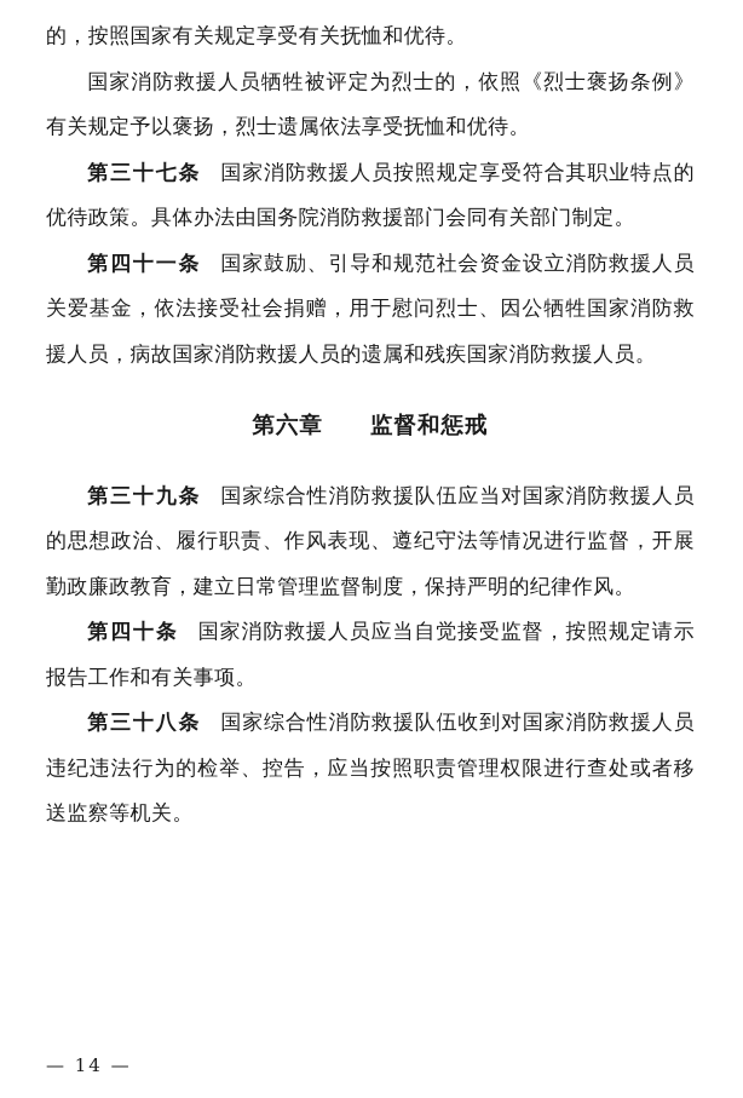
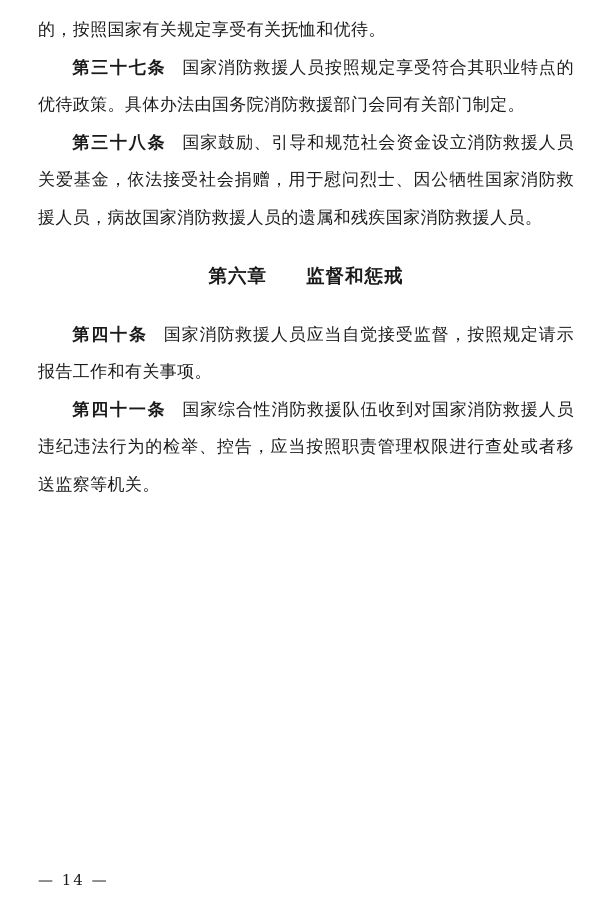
  的，按照国家有关规定享受有关抚恤和优待。
- 国家消防救援人员牺牲被评定为烈士的，依照《烈士褒扬条例》有关规定予以褒扬，烈士遗属依法享受抚恤和优待。
  第三十七条 国家消防救援人员按照规定享受符合其职业特点的优待政策。具体办法由国务院消防救援部门会同有关部门制定。
- 第四十一条 国家鼓励、引导和规范社会资金设立消防救援人员关爱基金，依法接受社会捐赠，用于慰问烈士、因公牺牲国家消防救援人员，病故国家消防救援人员的遗属和残疾国家消防救援人员。
+ 第三十八条 国家鼓励、引导和规范社会资金设立消防救援人员关爱基金，依法接受社会捐赠，用于慰问烈士、因公牺牲国家消防救援人员，病故国家消防救援人员的遗属和残疾国家消防救援人员。
  第六章 监督和惩戒
- 第三十九条 国家综合性消防救援队伍应当对国家消防救援人员的思想政治、履行职责、作风表现、遵纪守法等情况进行监督，开展勤政廉政教育，建立日常管理监督制度，保持严明的纪律作风。
  第四十条 国家消防救援人员应当自觉接受监督，按照规定请示报告工作和有关事项。
- 第三十八条 国家综合性消防救援队伍收到对国家消防救援人员违纪违法行为的检举、控告，应当按照职责管理权限进行查处或者移送监察等机关。
+ 第四十一条 国家综合性消防救援队伍收到对国家消防救援人员违纪违法行为的检举、控告，应当按照职责管理权限进行查处或者移送监察等机关。
  — 14 —
